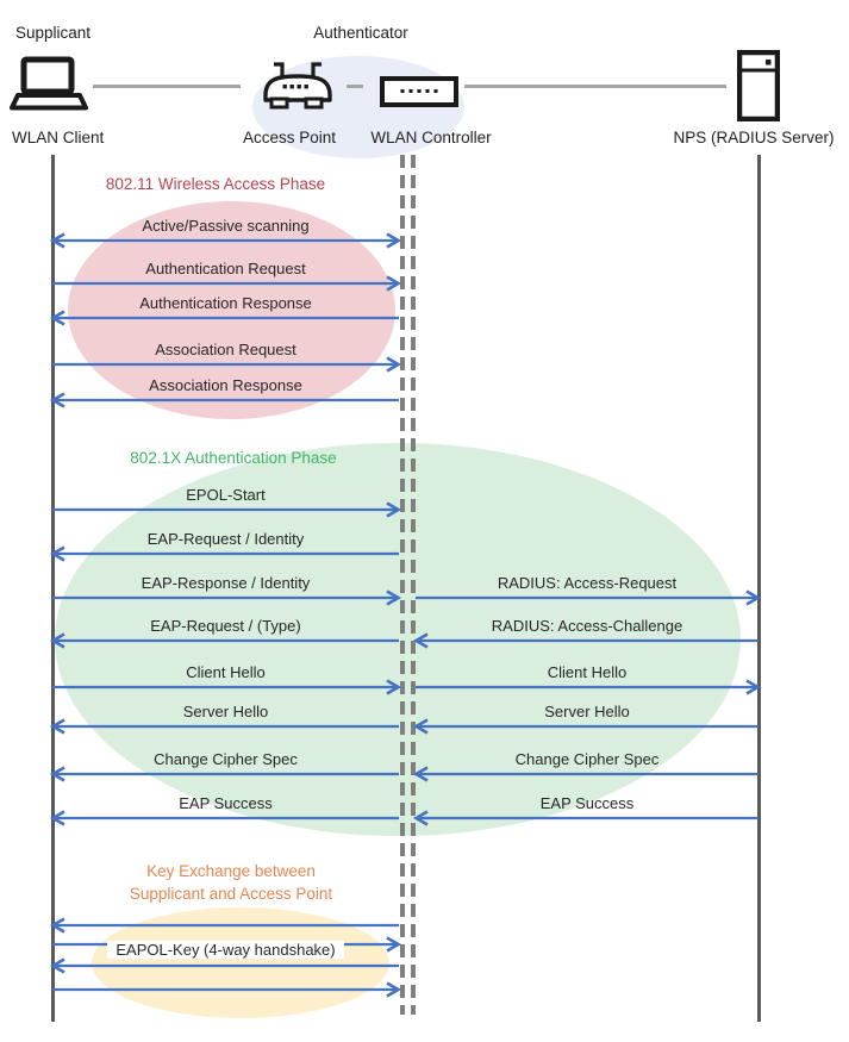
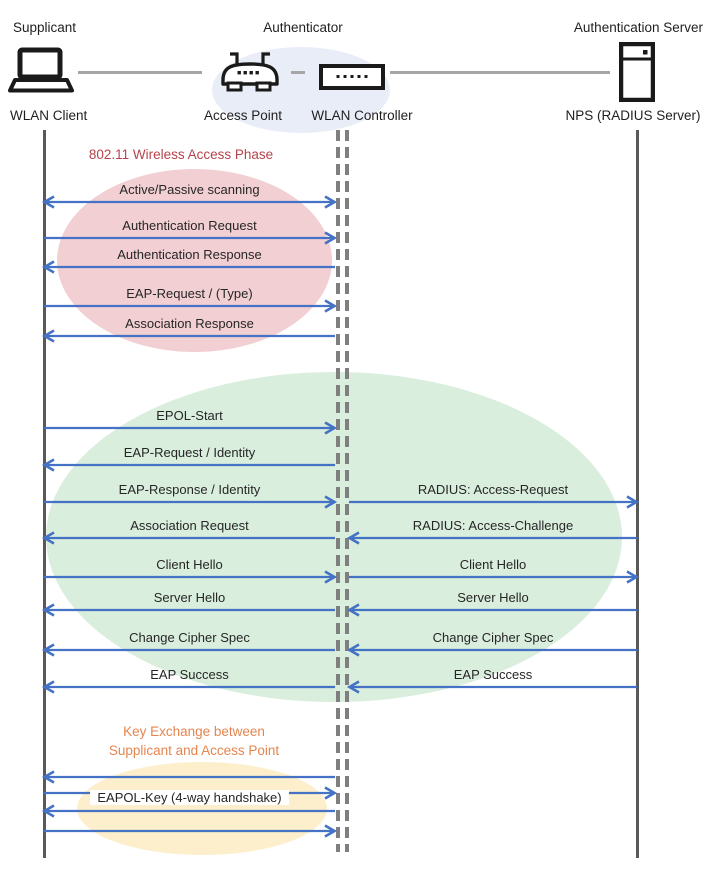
  Supplicant
  Authenticator
+ Authentication Server
  WLAN Client
  Access Point
  WLAN Controller
  NPS (RADIUS Server)
  802.11 Wireless Access Phase
- 802.1X Authentication Phase
  Key Exchange between
  Supplicant and Access Point
  Active/Passive scanning
  Authentication Request
  Authentication Response
- Association Request
+ EAP-Request / (Type)
  Association Response
  EPOL-Start
  EAP-Request / Identity
  EAP-Response / Identity
  RADIUS: Access-Request
- EAP-Request / (Type)
+ Association Request
  RADIUS: Access-Challenge
  Client Hello
  Client Hello
  Server Hello
  Server Hello
  Change Cipher Spec
  Change Cipher Spec
  EAP Success
  EAP Success
  EAPOL-Key (4-way handshake)
